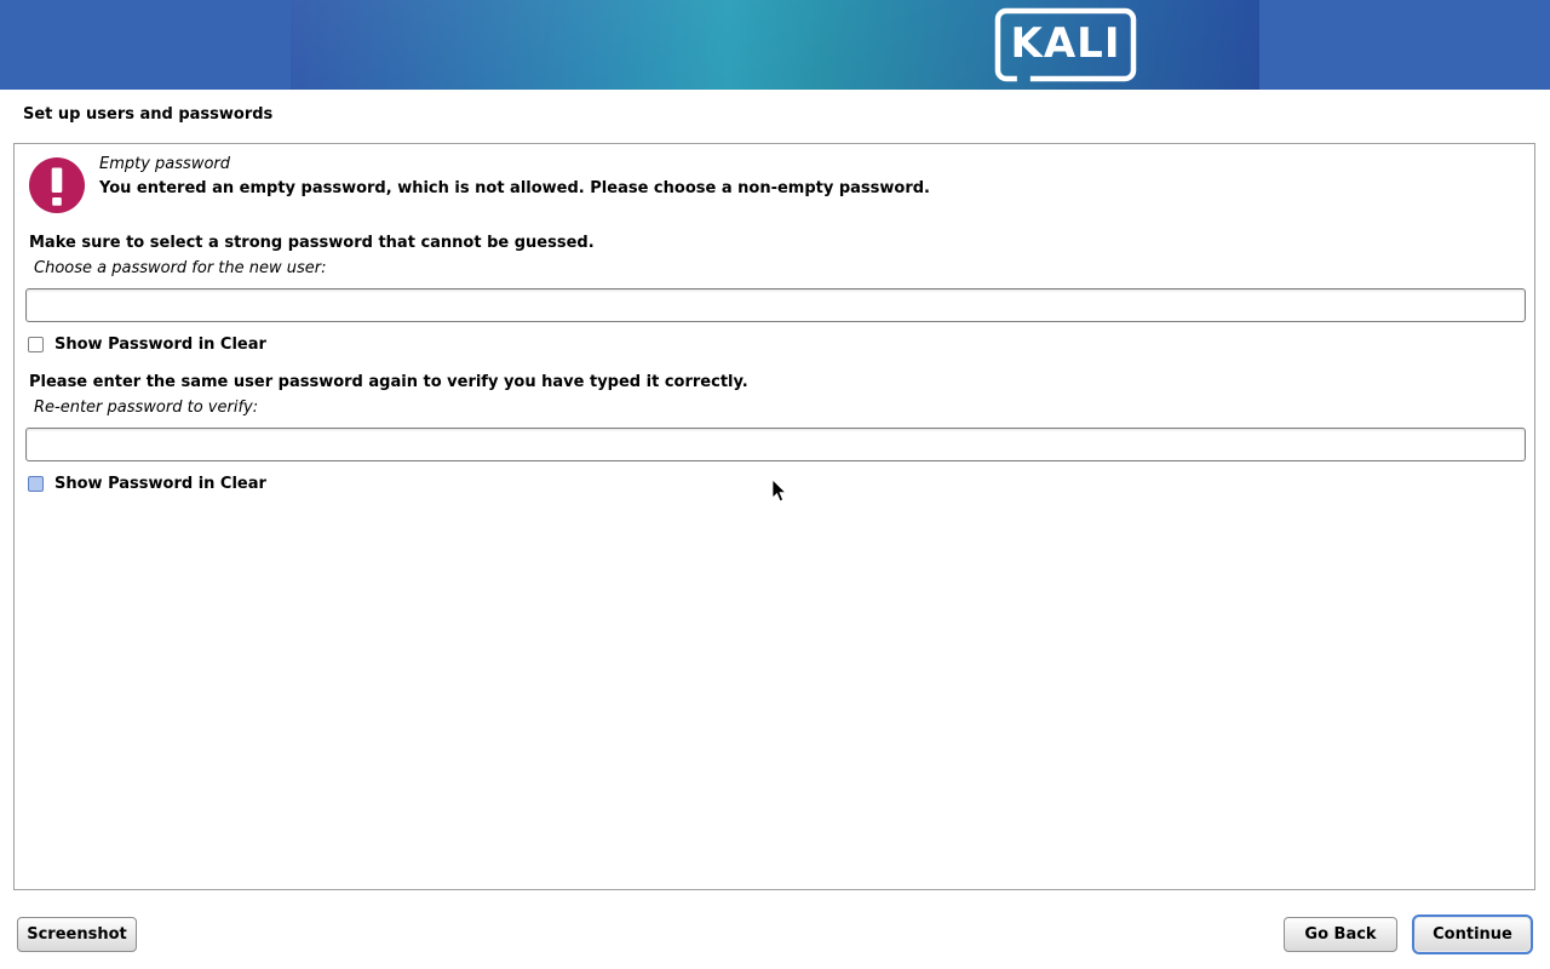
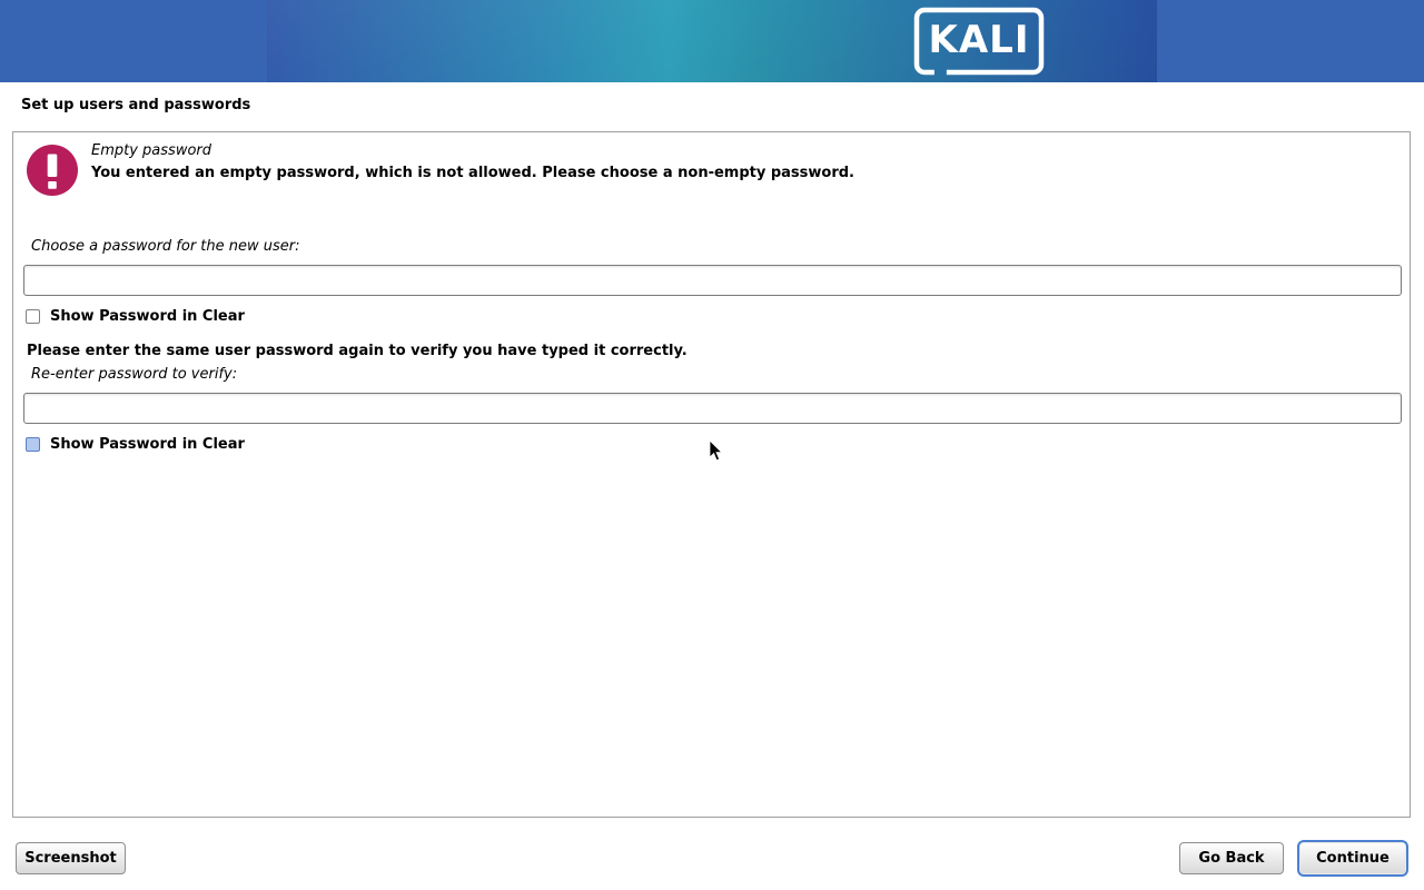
  KALI
  Set up users and passwords
  Empty password
  You entered an empty password, which is not allowed. Please choose a non-empty password.
- Make sure to select a strong password that cannot be guessed.
  Choose a password for the new user:
  Show Password in Clear
  Please enter the same user password again to verify you have typed it correctly.
  Re-enter password to verify:
  Show Password in Clear
  Screenshot
  Go Back
  Continue
